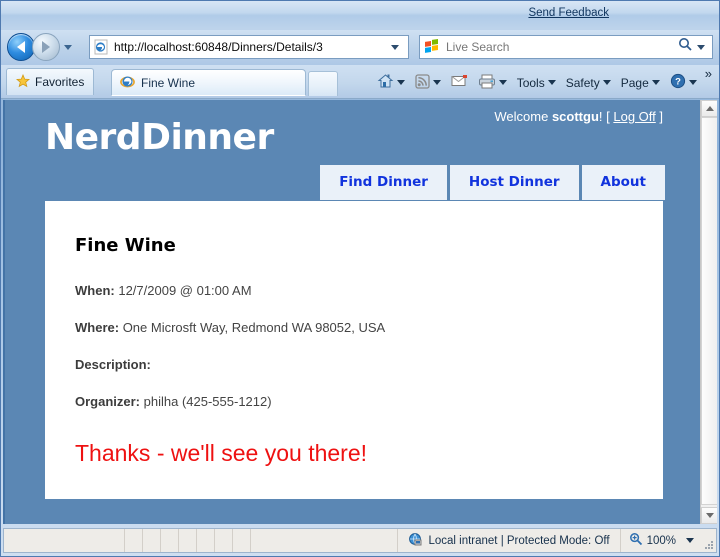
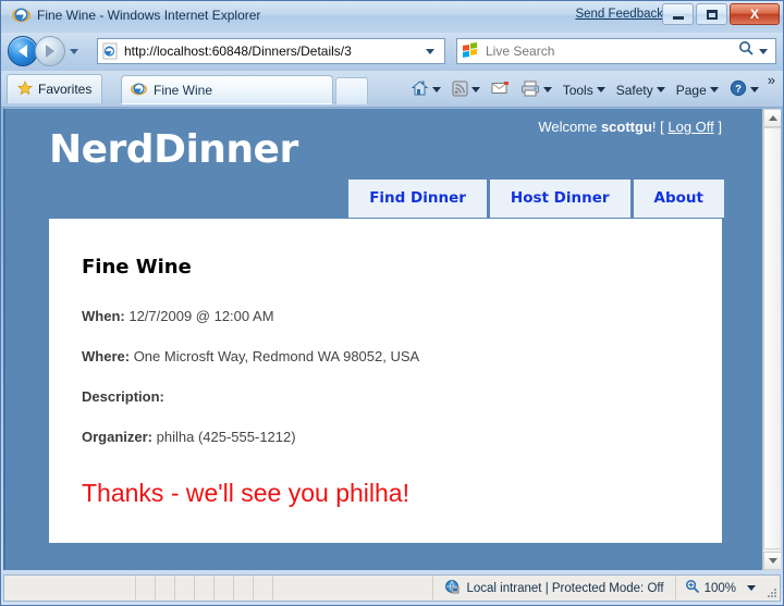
+ Fine Wine - Windows Internet Explorer
  Send Feedback
+ X
  http://localhost:60848/Dinners/Details/3
  Live Search
  Favorites
  Fine Wine
  Tools
  Safety
  Page
  ?
  »
  Welcome scottgu! [ Log Off ]
  NerdDinner
  Find Dinner
  Host Dinner
  About
  Fine Wine
- When: 12/7/2009 @ 01:00 AM
+ When: 12/7/2009 @ 12:00 AM
  Where: One Microsft Way, Redmond WA 98052, USA
  Description:
  Organizer: philha (425-555-1212)
- Thanks - we'll see you there!
+ Thanks - we'll see you philha!
  Local intranet | Protected Mode: Off
  100%
